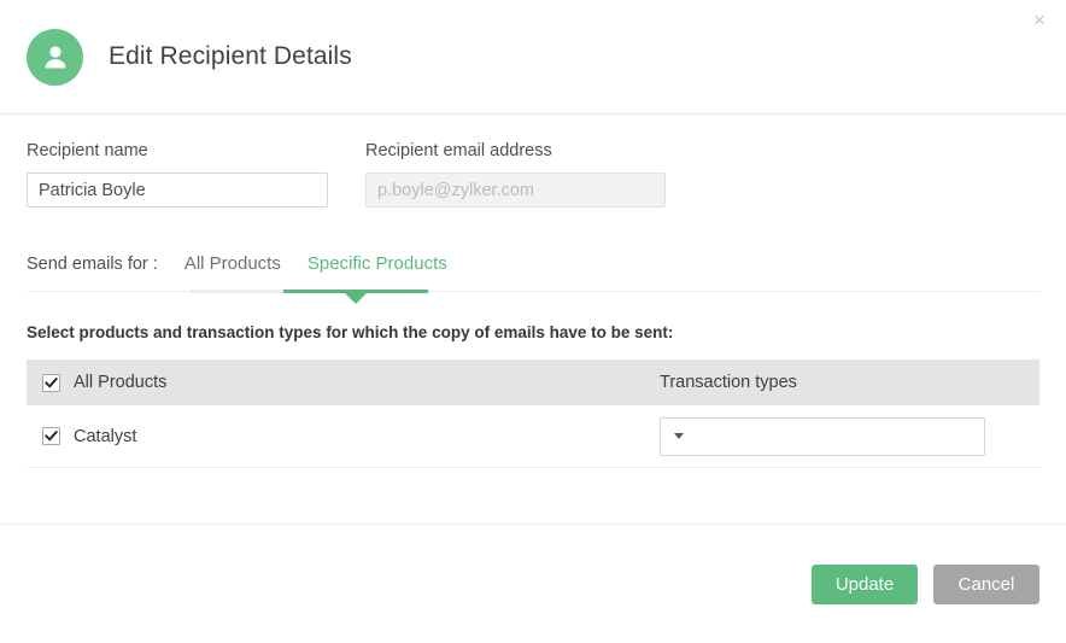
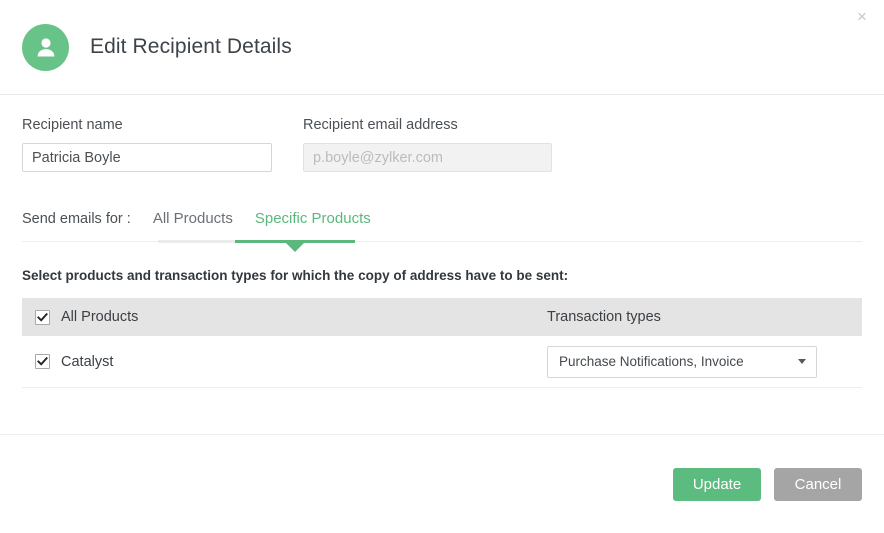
  ×
  Edit Recipient Details
  Recipient name
  Patricia Boyle
  Recipient email address
  p.boyle@zylker.com
  Send emails for :
  All Products
  Specific Products
- Select products and transaction types for which the copy of emails have to be sent:
+ Select products and transaction types for which the copy of address have to be sent:
  All Products
  Transaction types
  Catalyst
+ Purchase Notifications, Invoice
  Update
  Cancel
